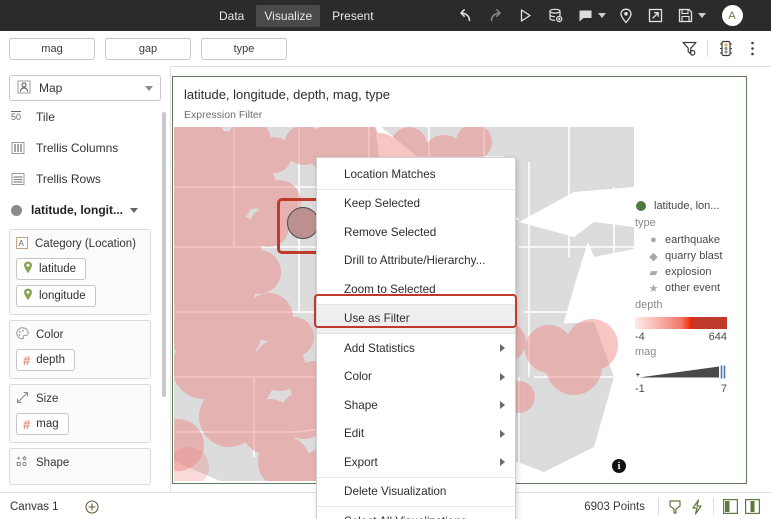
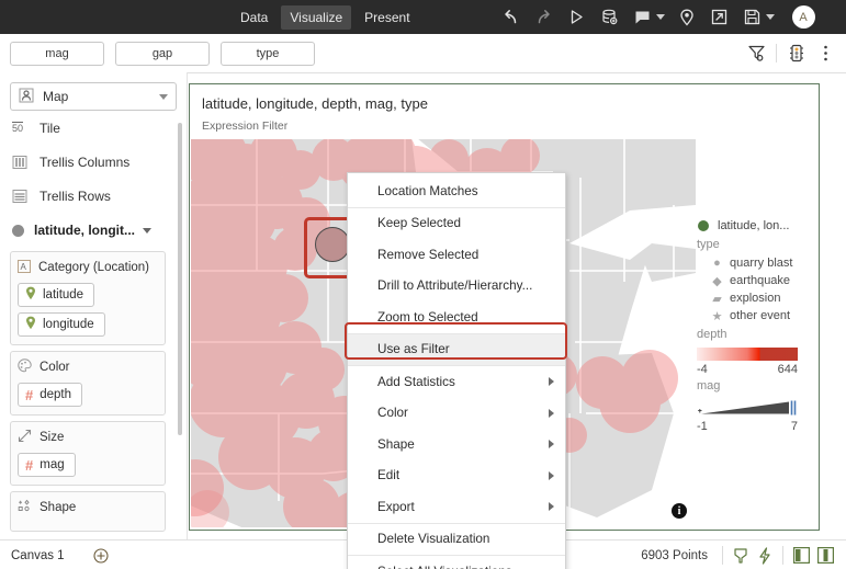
  Data
  Visualize
  Present
  A
  mag
  gap
  type
  Map
  50
  Tile
  Trellis Columns
  Trellis Rows
  latitude, longit...
  A
  Category (Location)
  latitude
  longitude
  Color
  #
  depth
  Size
  #
  mag
  Shape
  latitude, longitude, depth, mag, type
  Expression Filter
  i
  latitude, lon...
  type
  ●
- earthquake
+ quarry blast
  ◆
- quarry blast
+ earthquake
  ▰
  explosion
  ★
  other event
  depth
  -4
  644
  mag
  -1
  7
  Location Matches
  Keep Selected
  Remove Selected
  Drill to Attribute/Hierarchy...
  Zoom to Selected
  Use as Filter
  Add Statistics
  Color
  Shape
  Edit
  Export
  Delete Visualization
  Canvas 1
  6903 Points
